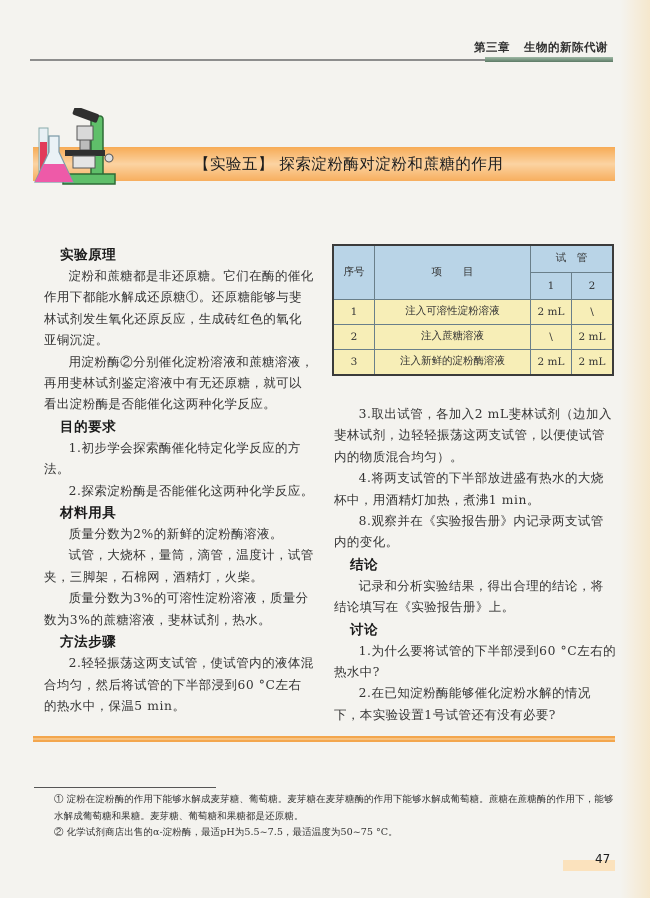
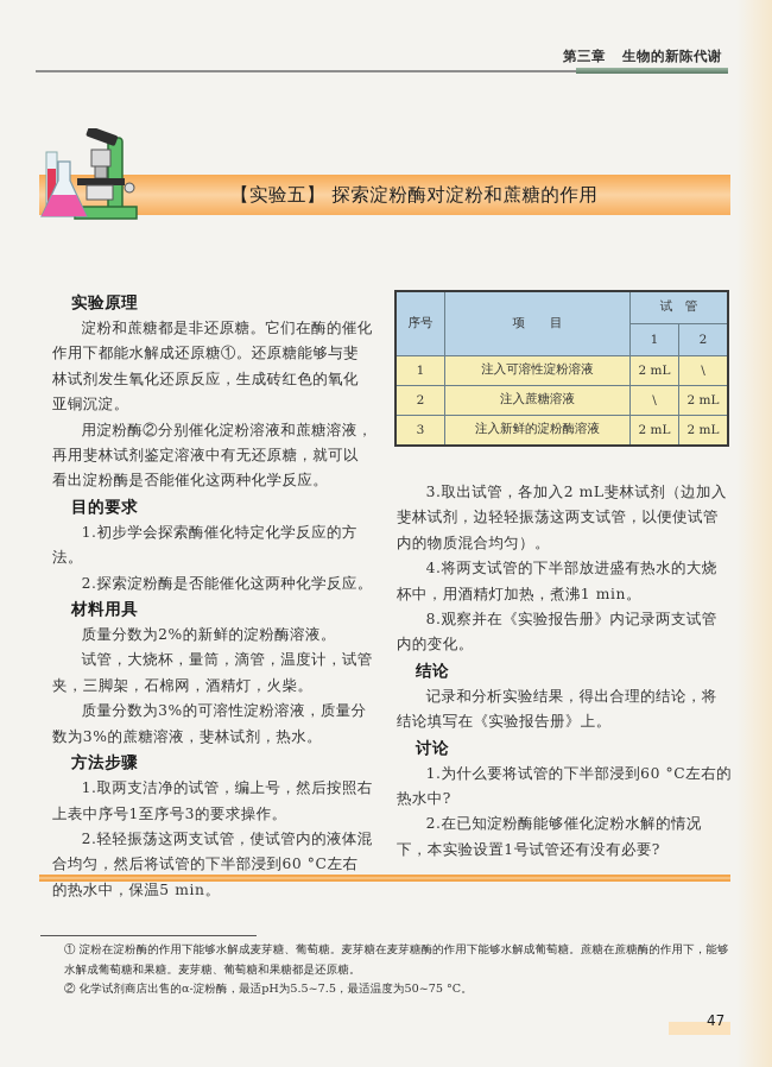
  第三章 生物的新陈代谢
  【实验五】 探索淀粉酶对淀粉和蔗糖的作用
  实验原理
  淀粉和蔗糖都是非还原糖。它们在酶的催化作用下都能水解成还原糖①。还原糖能够与斐林试剂发生氧化还原反应，生成砖红色的氧化亚铜沉淀。
  用淀粉酶②分别催化淀粉溶液和蔗糖溶液，再用斐林试剂鉴定溶液中有无还原糖，就可以看出淀粉酶是否能催化这两种化学反应。
  目的要求
  1.初步学会探索酶催化特定化学反应的方法。
  2.探索淀粉酶是否能催化这两种化学反应。
  材料用具
  质量分数为2%的新鲜的淀粉酶溶液。
  试管，大烧杯，量筒，滴管，温度计，试管夹，三脚架，石棉网，酒精灯，火柴。
  质量分数为3%的可溶性淀粉溶液，质量分数为3%的蔗糖溶液，斐林试剂，热水。
  方法步骤
+ 1.取两支洁净的试管，编上号，然后按照右上表中序号1至序号3的要求操作。
  2.轻轻振荡这两支试管，使试管内的液体混合均匀，然后将试管的下半部浸到60 °C左右的热水中，保温5 min。
  序号	项 目	试 管
  1	2
  1	注入可溶性淀粉溶液	2 mL	\
  2	注入蔗糖溶液	\	2 mL
  3	注入新鲜的淀粉酶溶液	2 mL	2 mL
  3.取出试管，各加入2 mL斐林试剂（边加入斐林试剂，边轻轻振荡这两支试管，以便使试管内的物质混合均匀）。
  4.将两支试管的下半部放进盛有热水的大烧杯中，用酒精灯加热，煮沸1 min。
  8.观察并在《实验报告册》内记录两支试管内的变化。
  结论
  记录和分析实验结果，得出合理的结论，将结论填写在《实验报告册》上。
  讨论
  1.为什么要将试管的下半部浸到60 °C左右的热水中?
  2.在已知淀粉酶能够催化淀粉水解的情况下，本实验设置1号试管还有没有必要?
  ① 淀粉在淀粉酶的作用下能够水解成麦芽糖、葡萄糖。麦芽糖在麦芽糖酶的作用下能够水解成葡萄糖。蔗糖在蔗糖酶的作用下，能够水解成葡萄糖和果糖。麦芽糖、葡萄糖和果糖都是还原糖。
  ② 化学试剂商店出售的α-淀粉酶，最适pH为5.5~7.5，最适温度为50~75 °C。
  47
